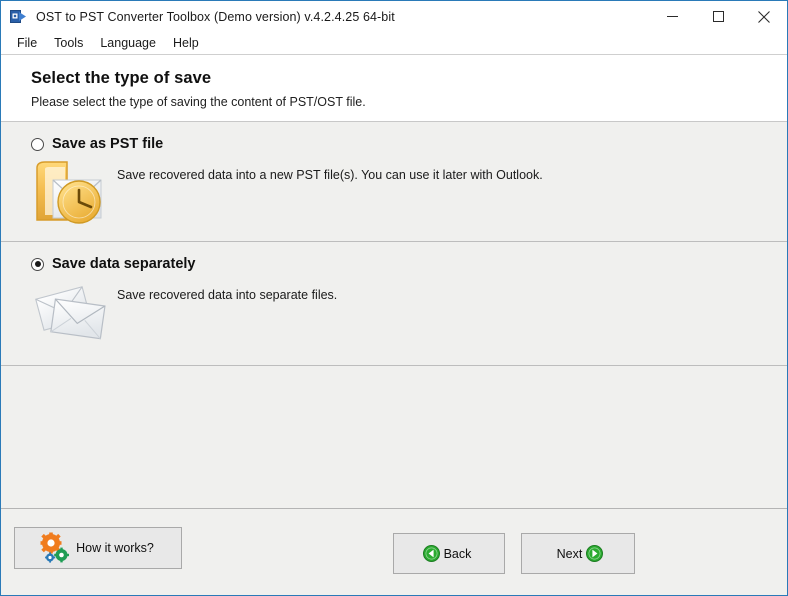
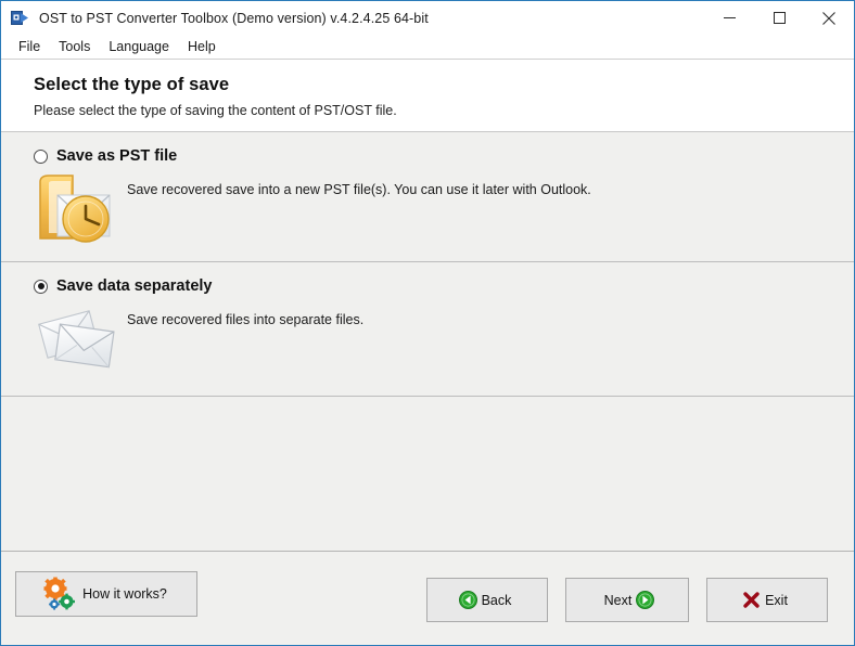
  OST to PST Converter Toolbox (Demo version) v.4.2.4.25 64-bit
  File
  Tools
  Language
  Help
  Select the type of save
  Please select the type of saving the content of PST/OST file.
  Save as PST file
- Save recovered data into a new PST file(s). You can use it later with Outlook.
+ Save recovered save into a new PST file(s). You can use it later with Outlook.
  Save data separately
- Save recovered data into separate files.
+ Save recovered files into separate files.
  How it works?
  Back
  Next
+ Exit
